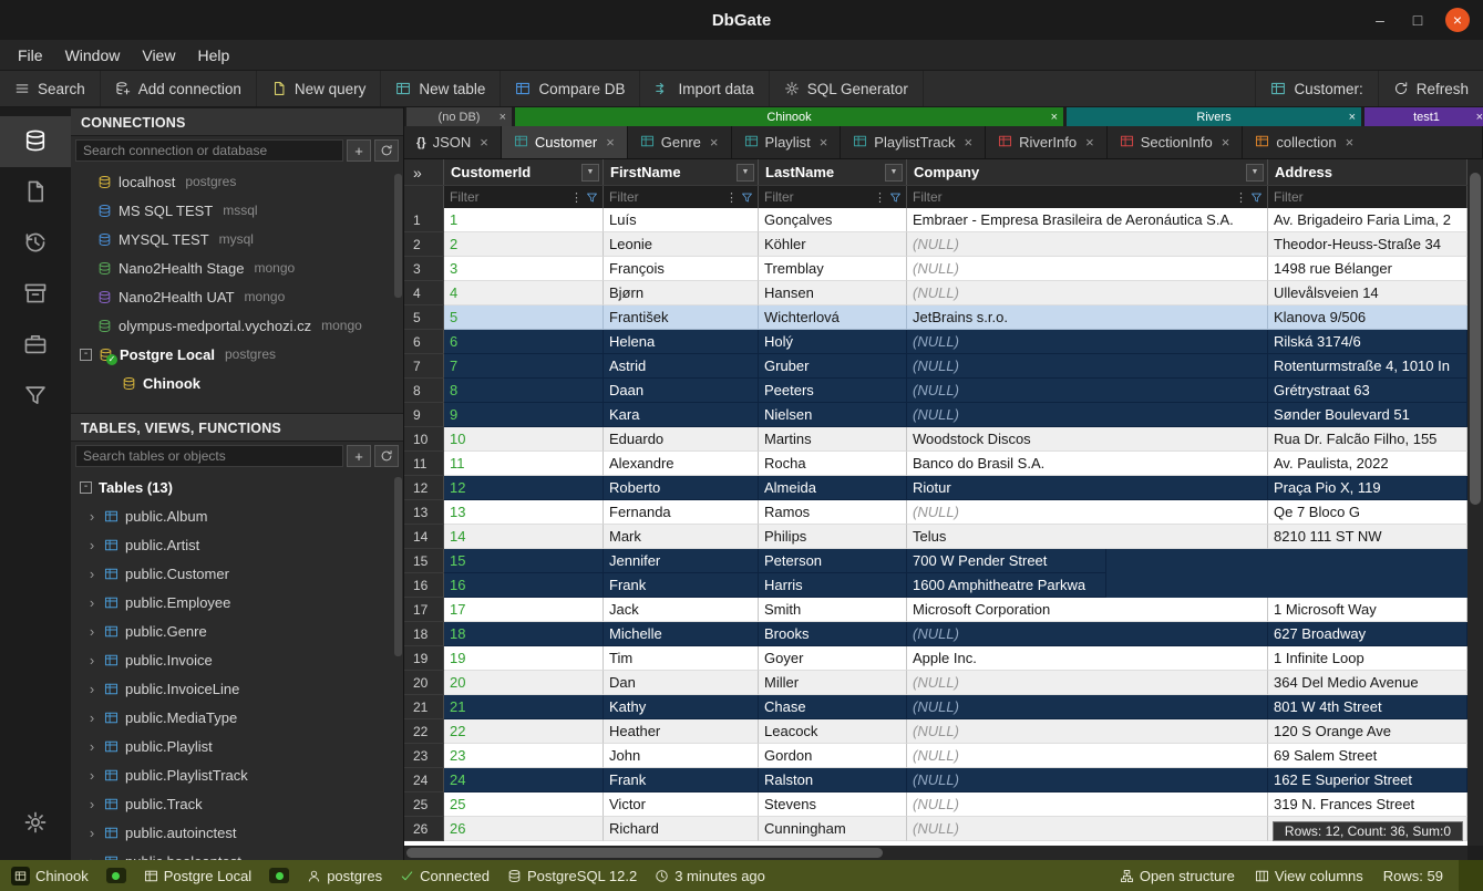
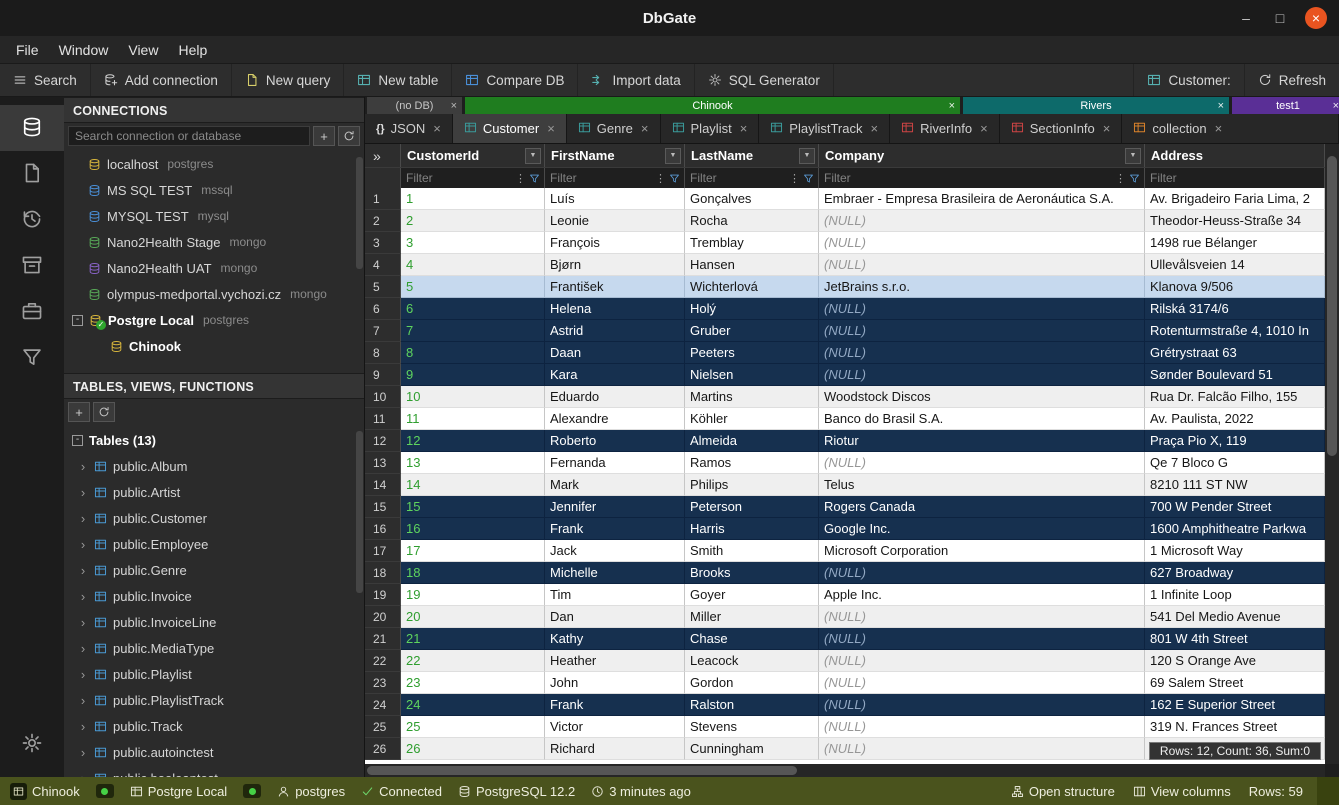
  DbGate
  –
  □
  ×
  File
  Window
  View
  Help
  Search
  Add connection
  New query
  New table
  Compare DB
  Import data
  SQL Generator
  Customer:
  Refresh
  CONNECTIONS
  Search connection or database
  +
  localhost
  postgres
  MS SQL TEST
  mssql
  MYSQL TEST
  mysql
  Nano2Health Stage
  mongo
  Nano2Health UAT
  mongo
  olympus-medportal.vychozi.cz
  mongo
  -
  ✓
  Postgre Local
  postgres
  Chinook
  TABLES, VIEWS, FUNCTIONS
- Search tables or objects
  +
  -
  Tables (13)
  ›
  public.Album
  ›
  public.Artist
  ›
  public.Customer
  ›
  public.Employee
  ›
  public.Genre
  ›
  public.Invoice
  ›
  public.InvoiceLine
  ›
  public.MediaType
  ›
  public.Playlist
  ›
  public.PlaylistTrack
  ›
  public.Track
  ›
  public.autoinctest
  (no DB)
  ×
  Chinook
  ×
  Rivers
  ×
  test1
  ×
  {}
  JSON
  ×
  Customer
  ×
  Genre
  ×
  Playlist
  ×
  PlaylistTrack
  ×
  RiverInfo
  ×
  SectionInfo
  ×
  collection
  ×
  »
  CustomerId
  FirstName
  LastName
  Company
  Address
  Filter
  ⋮
  Filter
  ⋮
  Filter
  ⋮
  Filter
  ⋮
  Filter
  1
  1
  Luís
  Gonçalves
  Embraer - Empresa Brasileira de Aeronáutica S.A.
  Av. Brigadeiro Faria Lima, 2
  2
  2
  Leonie
- Köhler
+ Rocha
  (NULL)
  Theodor-Heuss-Straße 34
  3
  3
  François
  Tremblay
  (NULL)
  1498 rue Bélanger
  4
  4
  Bjørn
  Hansen
  (NULL)
  Ullevålsveien 14
  5
  5
  František
  Wichterlová
  JetBrains s.r.o.
  Klanova 9/506
  6
  6
  Helena
  Holý
  (NULL)
  Rilská 3174/6
  7
  7
  Astrid
  Gruber
  (NULL)
  Rotenturmstraße 4, 1010 In
  8
  8
  Daan
  Peeters
  (NULL)
  Grétrystraat 63
  9
  9
  Kara
  Nielsen
  (NULL)
  Sønder Boulevard 51
  10
  10
  Eduardo
  Martins
  Woodstock Discos
  Rua Dr. Falcão Filho, 155
  11
  11
  Alexandre
- Rocha
+ Köhler
  Banco do Brasil S.A.
  Av. Paulista, 2022
  12
  12
  Roberto
  Almeida
  Riotur
  Praça Pio X, 119
  13
  13
  Fernanda
  Ramos
  (NULL)
  Qe 7 Bloco G
  14
  14
  Mark
  Philips
  Telus
  8210 111 ST NW
  15
  15
  Jennifer
  Peterson
+ Rogers Canada
  700 W Pender Street
  16
  16
  Frank
  Harris
+ Google Inc.
  1600 Amphitheatre Parkwa
  17
  17
  Jack
  Smith
  Microsoft Corporation
  1 Microsoft Way
  18
  18
  Michelle
  Brooks
  (NULL)
  627 Broadway
  19
  19
  Tim
  Goyer
  Apple Inc.
  1 Infinite Loop
  20
  20
  Dan
  Miller
  (NULL)
- 364 Del Medio Avenue
+ 541 Del Medio Avenue
  21
  21
  Kathy
  Chase
  (NULL)
  801 W 4th Street
  22
  22
  Heather
  Leacock
  (NULL)
  120 S Orange Ave
  23
  23
  John
  Gordon
  (NULL)
  69 Salem Street
  24
  24
  Frank
  Ralston
  (NULL)
  162 E Superior Street
  25
  25
  Victor
  Stevens
  (NULL)
  319 N. Frances Street
  26
  26
  Richard
  Cunningham
  (NULL)
  Rows: 12, Count: 36, Sum:0
  Chinook
  Postgre Local
  postgres
  Connected
  PostgreSQL 12.2
  3 minutes ago
  Open structure
  View columns
  Rows: 59
